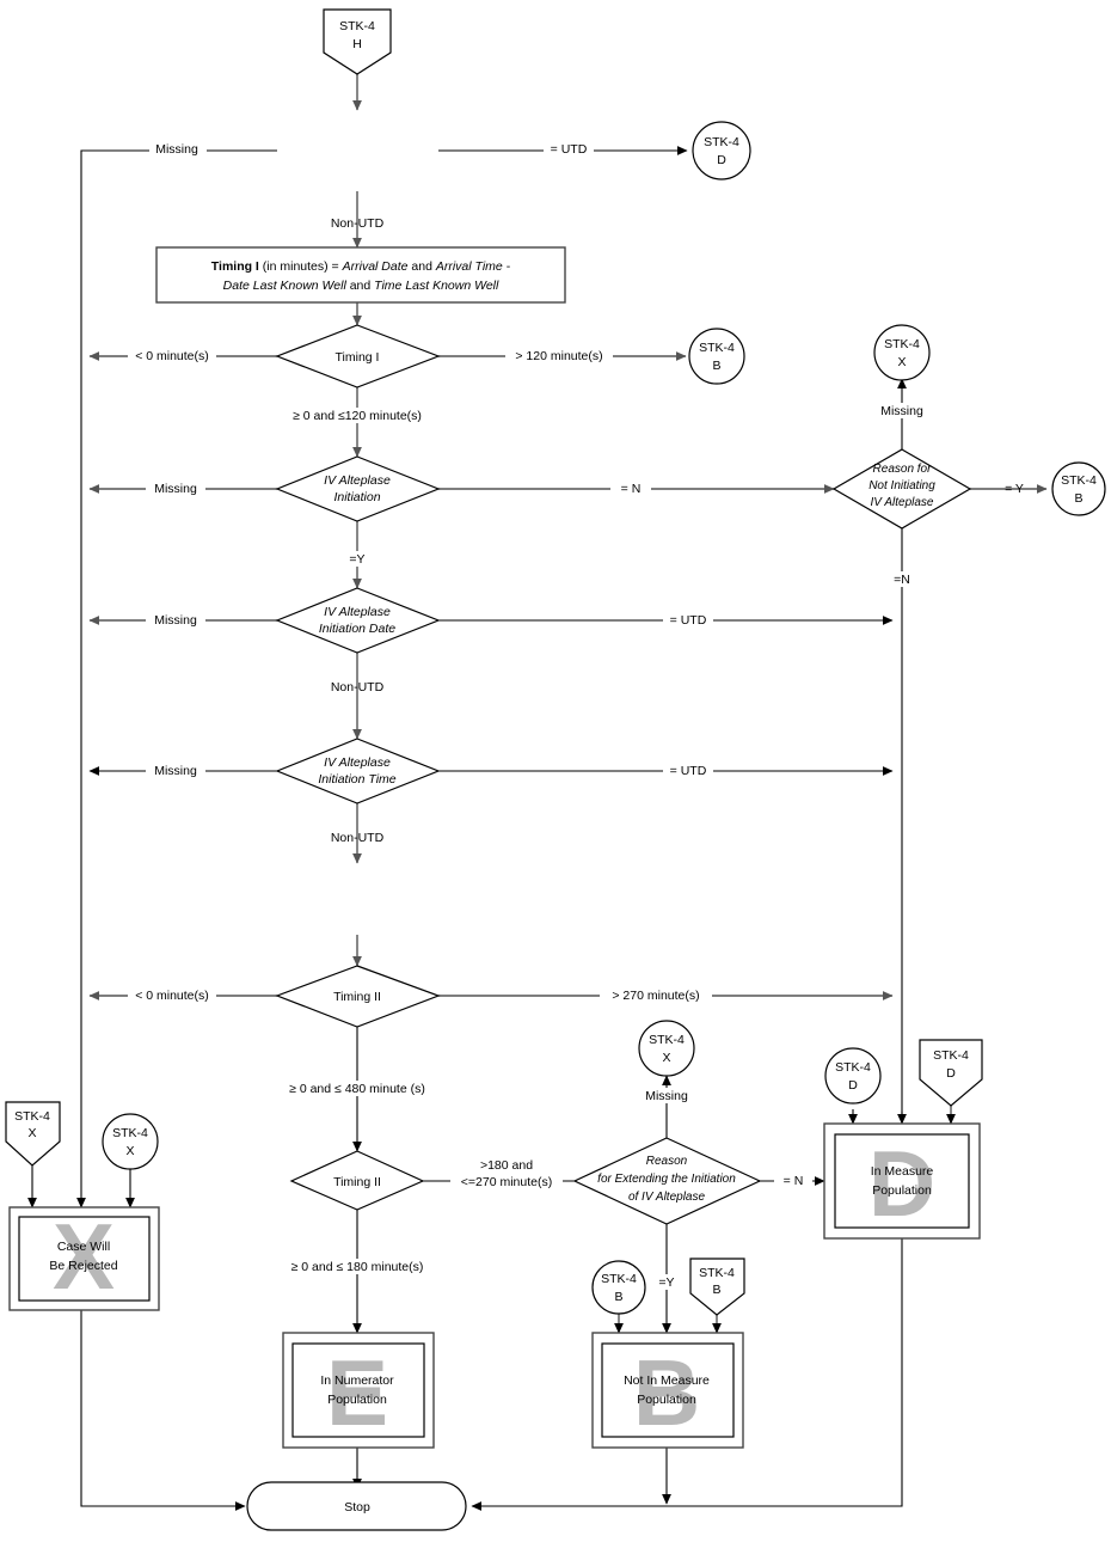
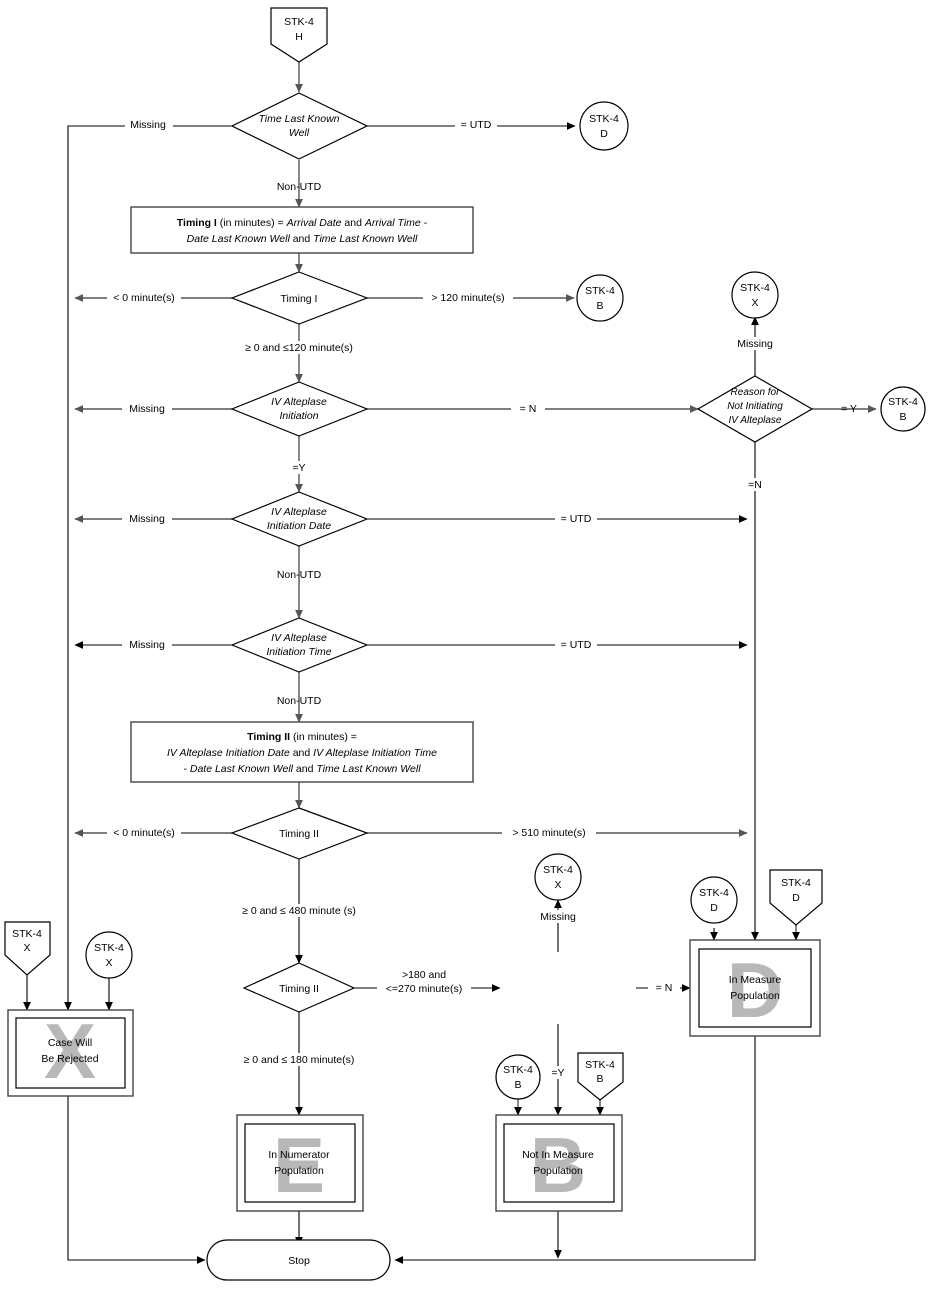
  STK-4
  H
+ Time Last Known
+ Well
  Missing
  = UTD
  Non-UTD
  STK-4
  D
  Timing I (in minutes) = Arrival Date and Arrival Time -
  Date Last Known Well and Time Last Known Well
  Timing I
  < 0 minute(s)
  > 120 minute(s)
  ≥ 0 and ≤120 minute(s)
  STK-4
  B
  STK-4
  X
  Missing
  IV Alteplase
  Initiation
  Missing
  = N
  =Y
  Reason for
  Not Initiating
  IV Alteplase
  = Y
  =N
  STK-4
  B
  IV Alteplase
  Initiation Date
  Missing
  = UTD
  Non-UTD
  IV Alteplase
  Initiation Time
  Missing
  = UTD
  Non-UTD
+ Timing II (in minutes) =
+ IV Alteplase Initiation Date and IV Alteplase Initiation Time
+ - Date Last Known Well and Time Last Known Well
  Timing II
  < 0 minute(s)
- > 270 minute(s)
+ > 510 minute(s)
  ≥ 0 and ≤ 480 minute (s)
  STK-4
  X
  Missing
  STK-4
  D
  STK-4
  D
  Timing II
  >180 and
  <=270 minute(s)
  ≥ 0 and ≤ 180 minute(s)
- Reason
- for Extending the Initiation
- of IV Alteplase
  = N
  =Y
  STK-4
  X
  STK-4
  X
  X
  Case Will
  Be Rejected
  D
  In Measure
  Population
  E
  In Numerator
  Population
  B
  Not In Measure
  Population
  STK-4
  B
  STK-4
  B
  Stop
